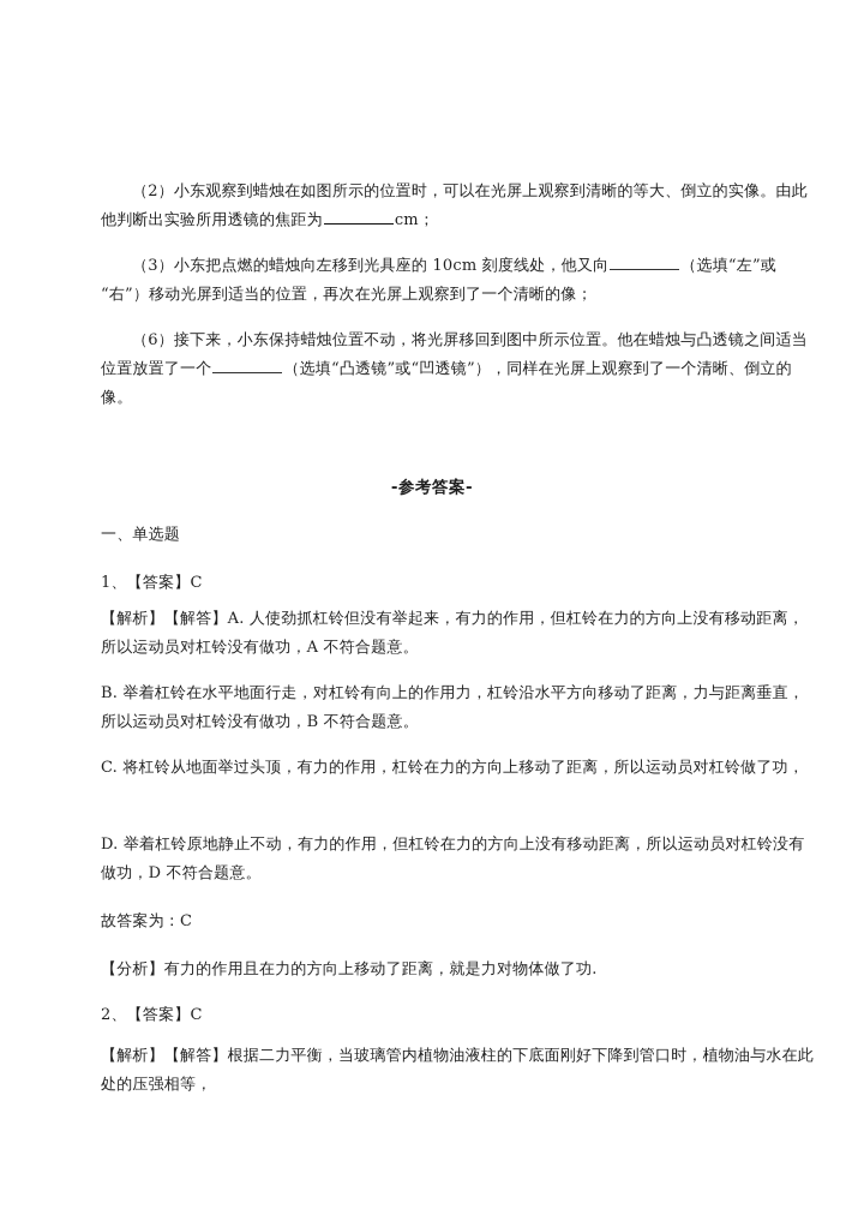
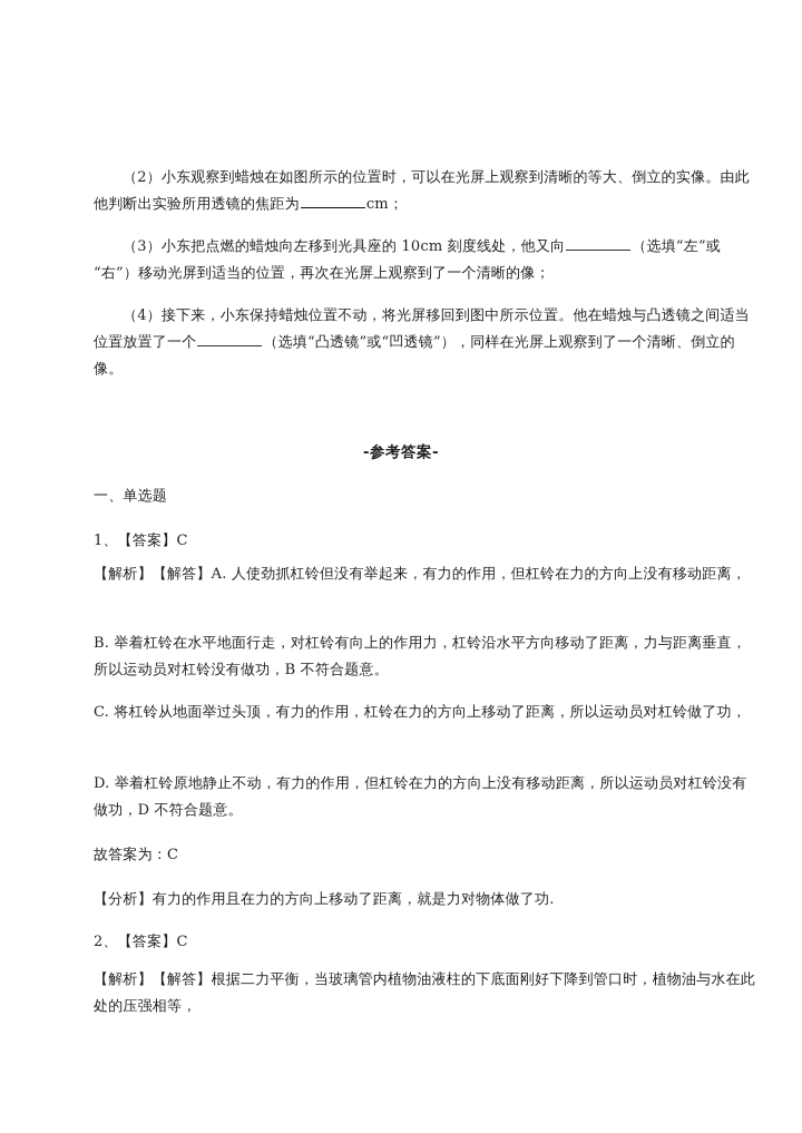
  （2）小东观察到蜡烛在如图所示的位置时，可以在光屏上观察到清晰的等大、倒立的实像。由此
  他判断出实验所用透镜的焦距为 cm；
  （3）小东把点燃的蜡烛向左移到光具座的 10cm 刻度线处，他又向 （选填“左”或
  “右”）移动光屏到适当的位置，再次在光屏上观察到了一个清晰的像；
- （6）接下来，小东保持蜡烛位置不动，将光屏移回到图中所示位置。他在蜡烛与凸透镜之间适当
+ （4）接下来，小东保持蜡烛位置不动，将光屏移回到图中所示位置。他在蜡烛与凸透镜之间适当
  位置放置了一个 （选填“凸透镜”或“凹透镜”），同样在光屏上观察到了一个清晰、倒立的
  像。
  -参考答案-
  一、单选题
  1、【答案】C
  【解析】【解答】A. 人使劲抓杠铃但没有举起来，有力的作用，但杠铃在力的方向上没有移动距离，
- 所以运动员对杠铃没有做功，A 不符合题意。
  B. 举着杠铃在水平地面行走，对杠铃有向上的作用力，杠铃沿水平方向移动了距离，力与距离垂直，
  所以运动员对杠铃没有做功，B 不符合题意。
  C. 将杠铃从地面举过头顶，有力的作用，杠铃在力的方向上移动了距离，所以运动员对杠铃做了功，
  D. 举着杠铃原地静止不动，有力的作用，但杠铃在力的方向上没有移动距离，所以运动员对杠铃没有
  做功，D 不符合题意。
  故答案为：C
  【分析】有力的作用且在力的方向上移动了距离，就是力对物体做了功.
  2、【答案】C
  【解析】【解答】根据二力平衡，当玻璃管内植物油液柱的下底面刚好下降到管口时，植物油与水在此
  处的压强相等，
